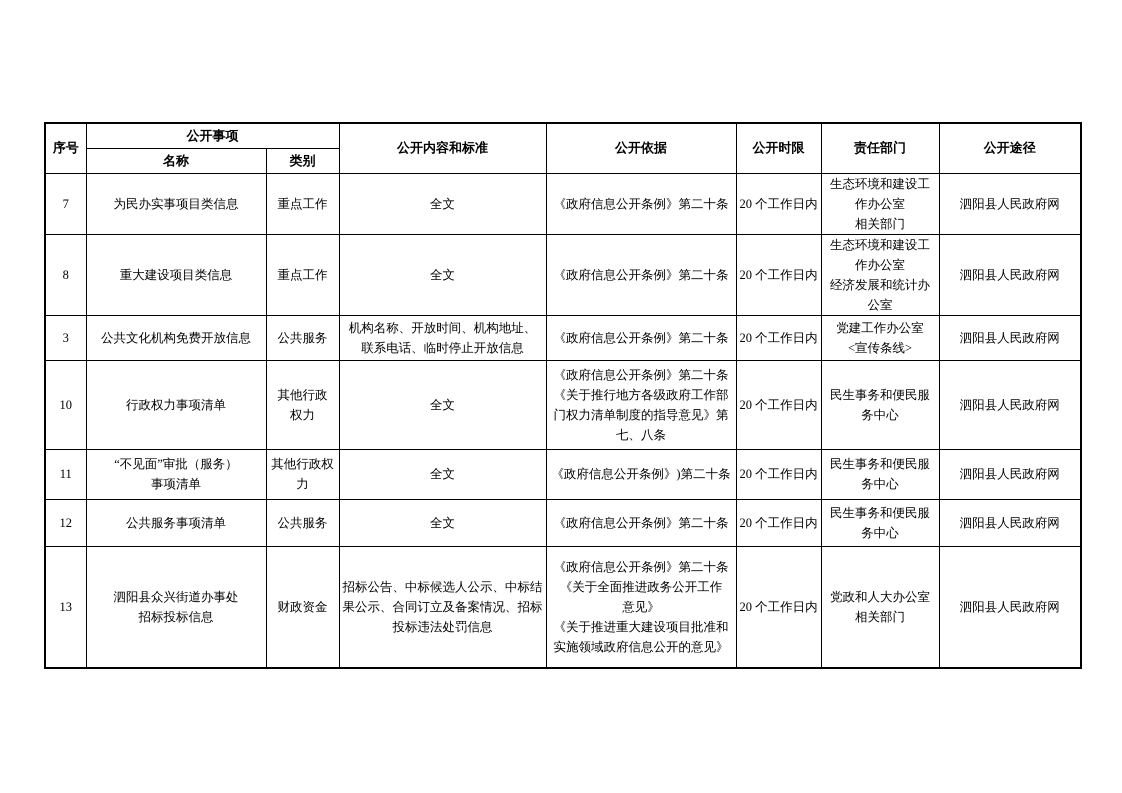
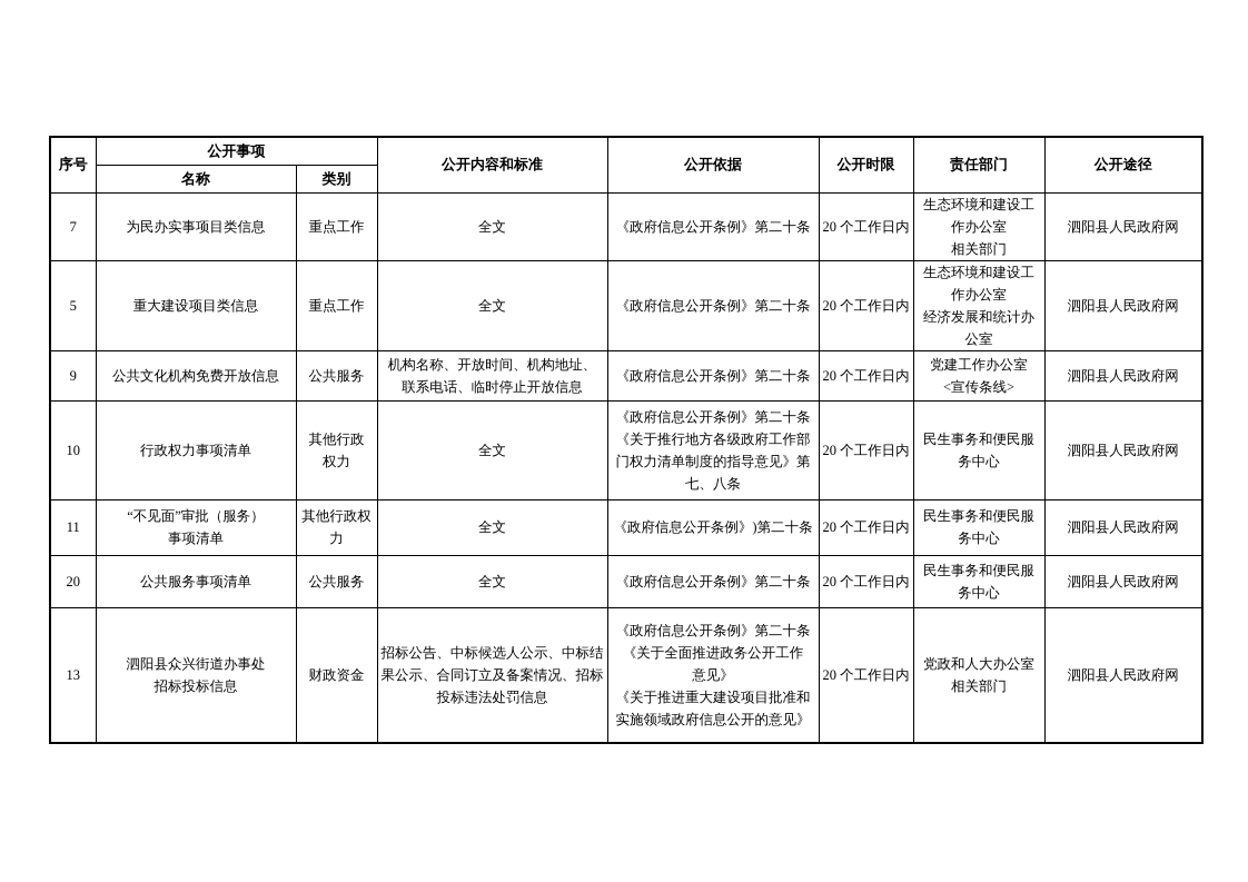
  序号	公开事项	公开内容和标准	公开依据	公开时限	责任部门	公开途径
  名称	类别
  7	为民办实事项目类信息	重点工作	全文	《政府信息公开条例》第二十条	20 个工作日内	生态环境和建设工 作办公室 相关部门	泗阳县人民政府网
- 8	重大建设项目类信息	重点工作	全文	《政府信息公开条例》第二十条	20 个工作日内	生态环境和建设工 作办公室 经济发展和统计办 公室	泗阳县人民政府网
+ 5	重大建设项目类信息	重点工作	全文	《政府信息公开条例》第二十条	20 个工作日内	生态环境和建设工 作办公室 经济发展和统计办 公室	泗阳县人民政府网
- 3	公共文化机构免费开放信息	公共服务	机构名称、开放时间、机构地址、 联系电话、临时停止开放信息	《政府信息公开条例》第二十条	20 个工作日内	党建工作办公室 <宣传条线>	泗阳县人民政府网
+ 9	公共文化机构免费开放信息	公共服务	机构名称、开放时间、机构地址、 联系电话、临时停止开放信息	《政府信息公开条例》第二十条	20 个工作日内	党建工作办公室 <宣传条线>	泗阳县人民政府网
  10	行政权力事项清单	其他行政 权力	全文	《政府信息公开条例》第二十条 《关于推行地方各级政府工作部 门权力清单制度的指导意见》第 七、八条	20 个工作日内	民生事务和便民服 务中心	泗阳县人民政府网
  11	“不见面”审批（服务） 事项清单	其他行政权 力	全文	《政府信息公开条例》)第二十条	20 个工作日内	民生事务和便民服 务中心	泗阳县人民政府网
- 12	公共服务事项清单	公共服务	全文	《政府信息公开条例》第二十条	20 个工作日内	民生事务和便民服 务中心	泗阳县人民政府网
+ 20	公共服务事项清单	公共服务	全文	《政府信息公开条例》第二十条	20 个工作日内	民生事务和便民服 务中心	泗阳县人民政府网
  13	泗阳县众兴街道办事处 招标投标信息	财政资金	招标公告、中标候选人公示、中标结 果公示、合同订立及备案情况、招标 投标违法处罚信息	《政府信息公开条例》第二十条 《关于全面推进政务公开工作 意见》 《关于推进重大建设项目批准和 实施领域政府信息公开的意见》	20 个工作日内	党政和人大办公室 相关部门	泗阳县人民政府网
